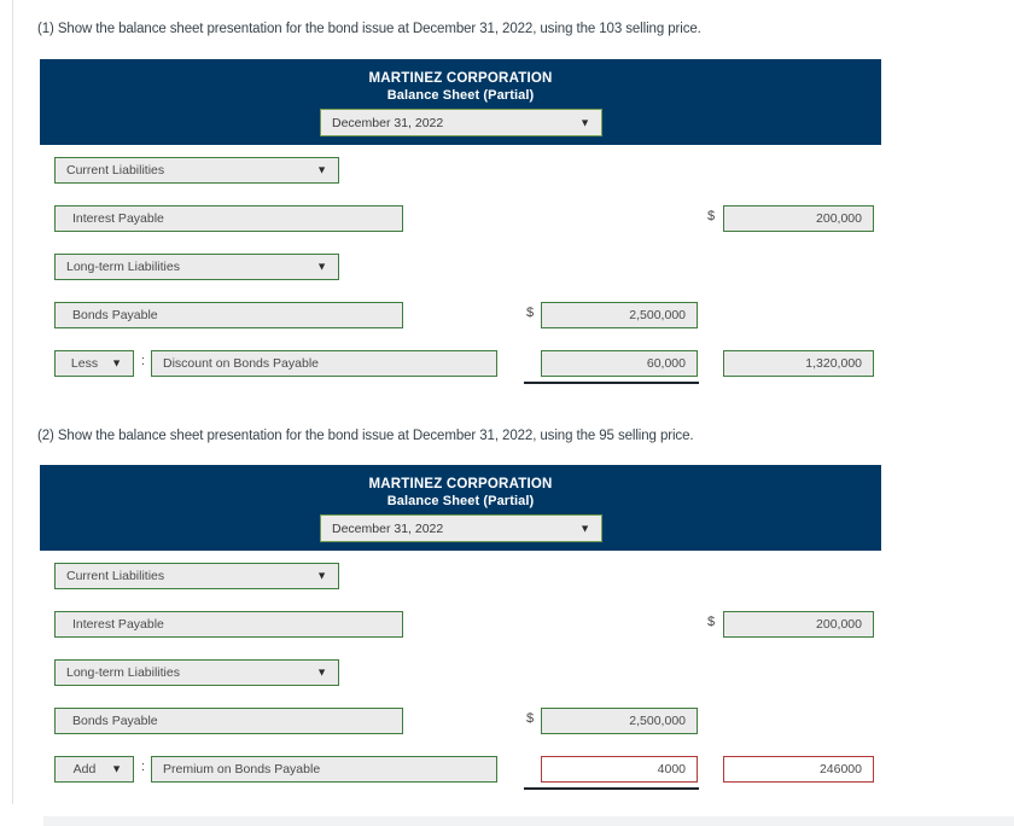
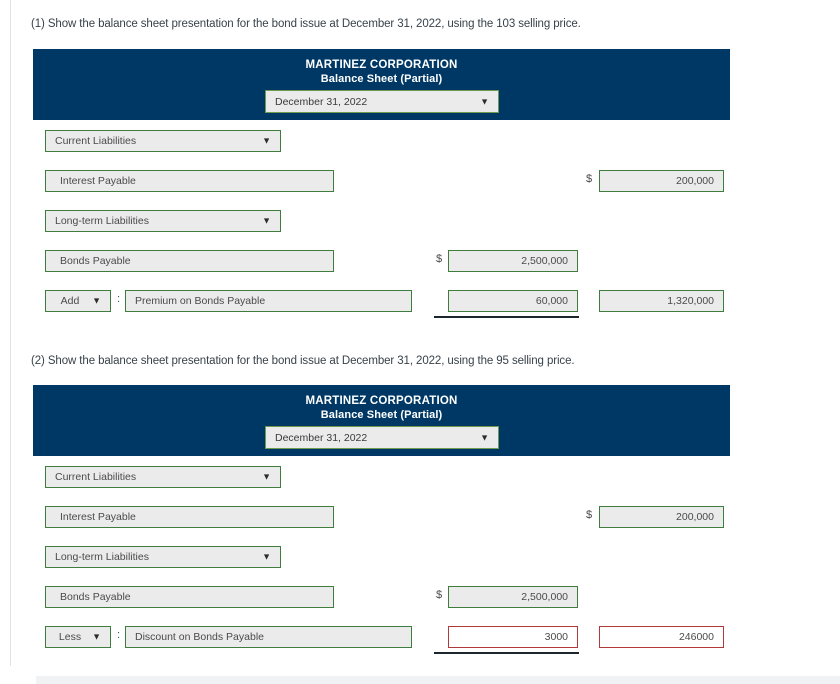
  (1) Show the balance sheet presentation for the bond issue at December 31, 2022, using the 103 selling price.
  MARTINEZ CORPORATION
  Balance Sheet (Partial)
  December 31, 2022
  ▼
  Current Liabilities
  ▼
  Interest Payable
  $
  200,000
  Long-term Liabilities
  ▼
  Bonds Payable
  $
  2,500,000
- Less
+ Add
  ▼
  :
- Discount on Bonds Payable
+ Premium on Bonds Payable
  60,000
  1,320,000
  (2) Show the balance sheet presentation for the bond issue at December 31, 2022, using the 95 selling price.
  MARTINEZ CORPORATION
  Balance Sheet (Partial)
  December 31, 2022
  ▼
  Current Liabilities
  ▼
  Interest Payable
  $
  200,000
  Long-term Liabilities
  ▼
  Bonds Payable
  $
  2,500,000
- Add
+ Less
  ▼
  :
- Premium on Bonds Payable
+ Discount on Bonds Payable
- 4000
+ 3000
  246000
